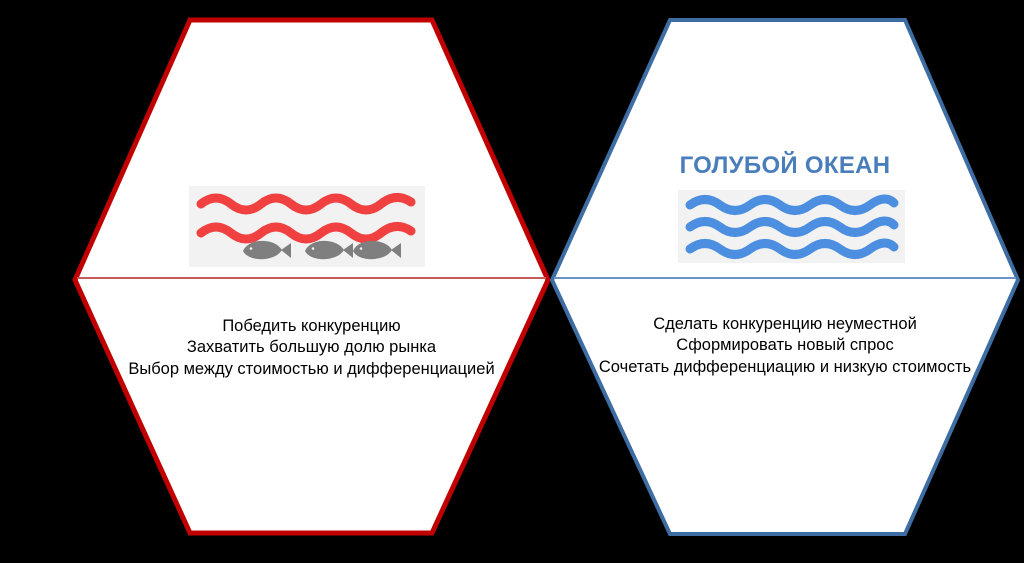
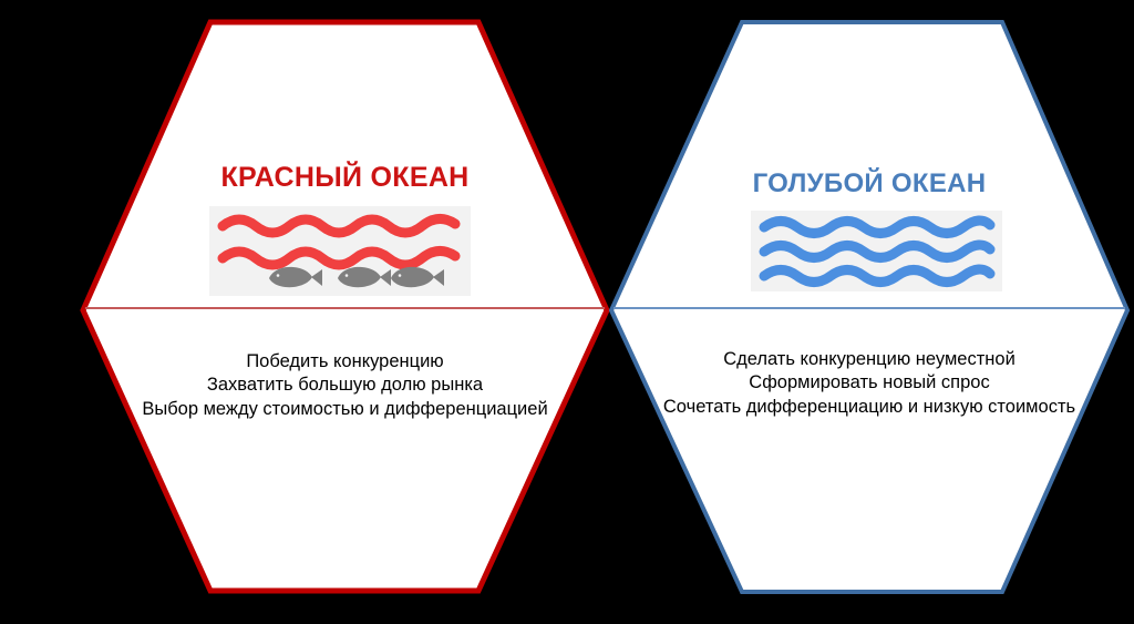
+ КРАСНЫЙ ОКЕАН
  Победить конкуренцию
  Захватить большую долю рынка
  Выбор между стоимостью и дифференциацией
  ГОЛУБОЙ ОКЕАН
  Сделать конкуренцию неуместной
  Сформировать новый спрос
  Сочетать дифференциацию и низкую стоимость
